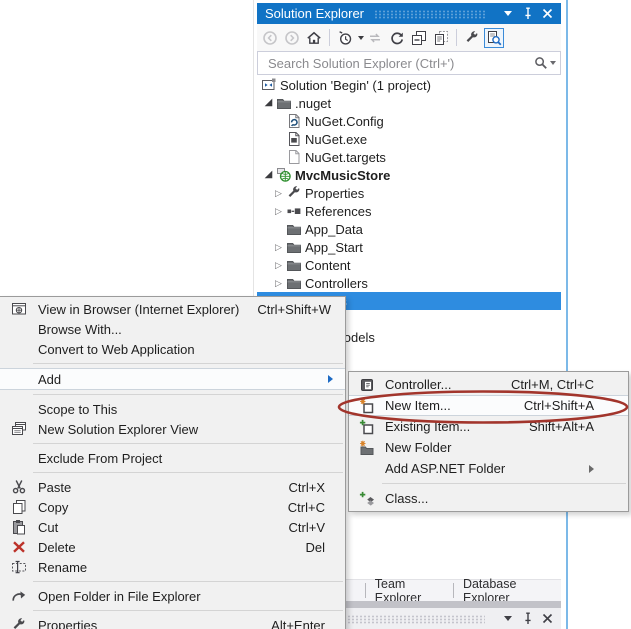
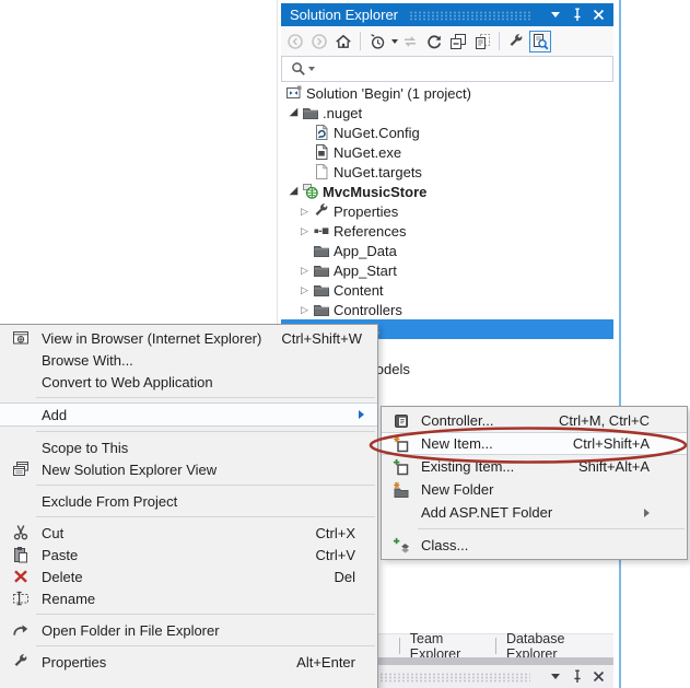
  Solution Explorer
- Search Solution Explorer (Ctrl+')
  Solution 'Begin' (1 project)
  ◢
  .nuget
  NuGet.Config
  NuGet.exe
  NuGet.targets
  ◢
  MvcMusicStore
  ▷
  Properties
  ▷
  References
  App_Data
  ▷
  App_Start
  ▷
  Content
  ▷
  Controllers
  Team Explorer
  Database Explorer
  View in Browser (Internet Explorer)
  Ctrl+Shift+W
  Browse With...
  Convert to Web Application
  Add
  Scope to This
  New Solution Explorer View
  Exclude From Project
- Paste
+ Cut
  Ctrl+X
- Copy
- Ctrl+C
- Cut
+ Paste
  Ctrl+V
  Delete
  Del
  Rename
  Open Folder in File Explorer
  Properties
  Alt+Enter
  Controller...
  Ctrl+M, Ctrl+C
  New Item...
  Ctrl+Shift+A
  Existing Item...
  Shift+Alt+A
  New Folder
  Add ASP.NET Folder
  Class...
